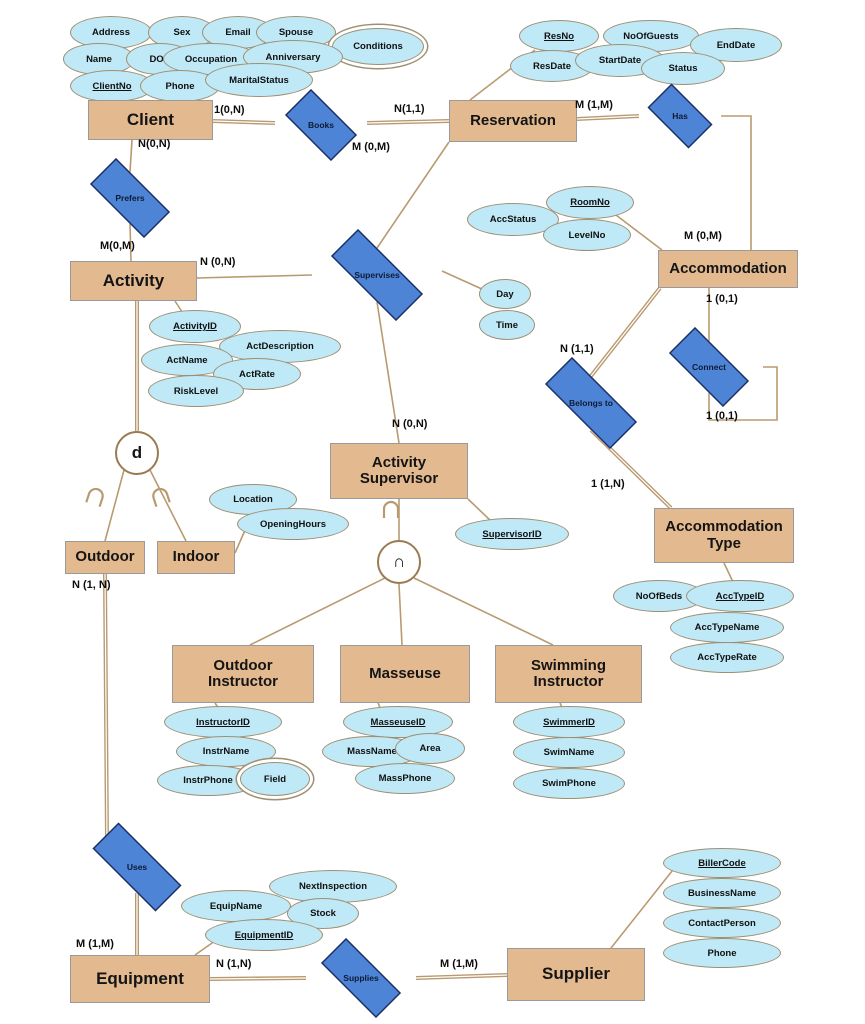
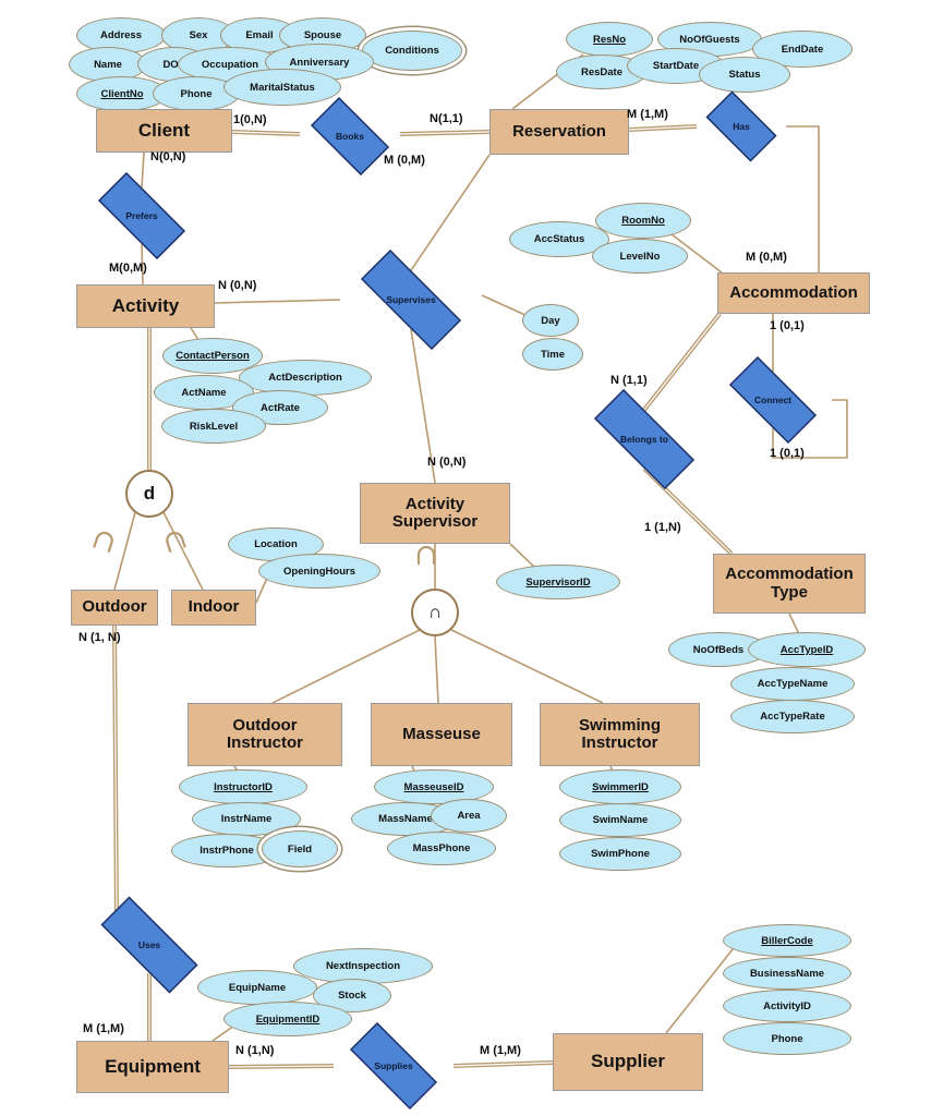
  Address
  Sex
  Email
  Spouse
  Conditions
  Name
  Occupation
  Anniversary
  ClientNo
  Phone
  MaritalStatus
  ResNo
  NoOfGuests
  EndDate
  ResDate
  StartDate
  Status
- ActivityID
+ ContactPerson
  ActDescription
  ActName
  ActRate
  RiskLevel
  RoomNo
  AccStatus
  LevelNo
  Day
  Time
  Location
  OpeningHours
  SupervisorID
  NoOfBeds
  AccTypeID
  AccTypeName
  AccTypeRate
  InstructorID
  InstrName
  InstrPhone
  Field
  MasseuseID
  MassName
  Area
  MassPhone
  SwimmerID
  SwimName
  SwimPhone
  NextInspection
  EquipName
  Stock
  EquipmentID
  BillerCode
  BusinessName
- ContactPerson
+ ActivityID
  Phone
  Books
  Has
  Prefers
  Supervises
  Connect
  Belongs to
  Uses
  Supplies
  Client
  Reservation
  Activity
  Accommodation
  Outdoor
  Indoor
  Activity
  Supervisor
  Accommodation
  Type
  Outdoor
  Instructor
  Masseuse
  Swimming
  Instructor
  Equipment
  Supplier
  d
  ∩
  1(0,N)
  N(1,1)
  N(0,N)
  M (0,M)
  M (1,M)
  M(0,M)
  N (0,N)
  M (0,M)
  1 (0,1)
  N (1,1)
  1 (0,1)
  N (0,N)
  1 (1,N)
  N (1, N)
  M (1,M)
  N (1,N)
  M (1,M)
